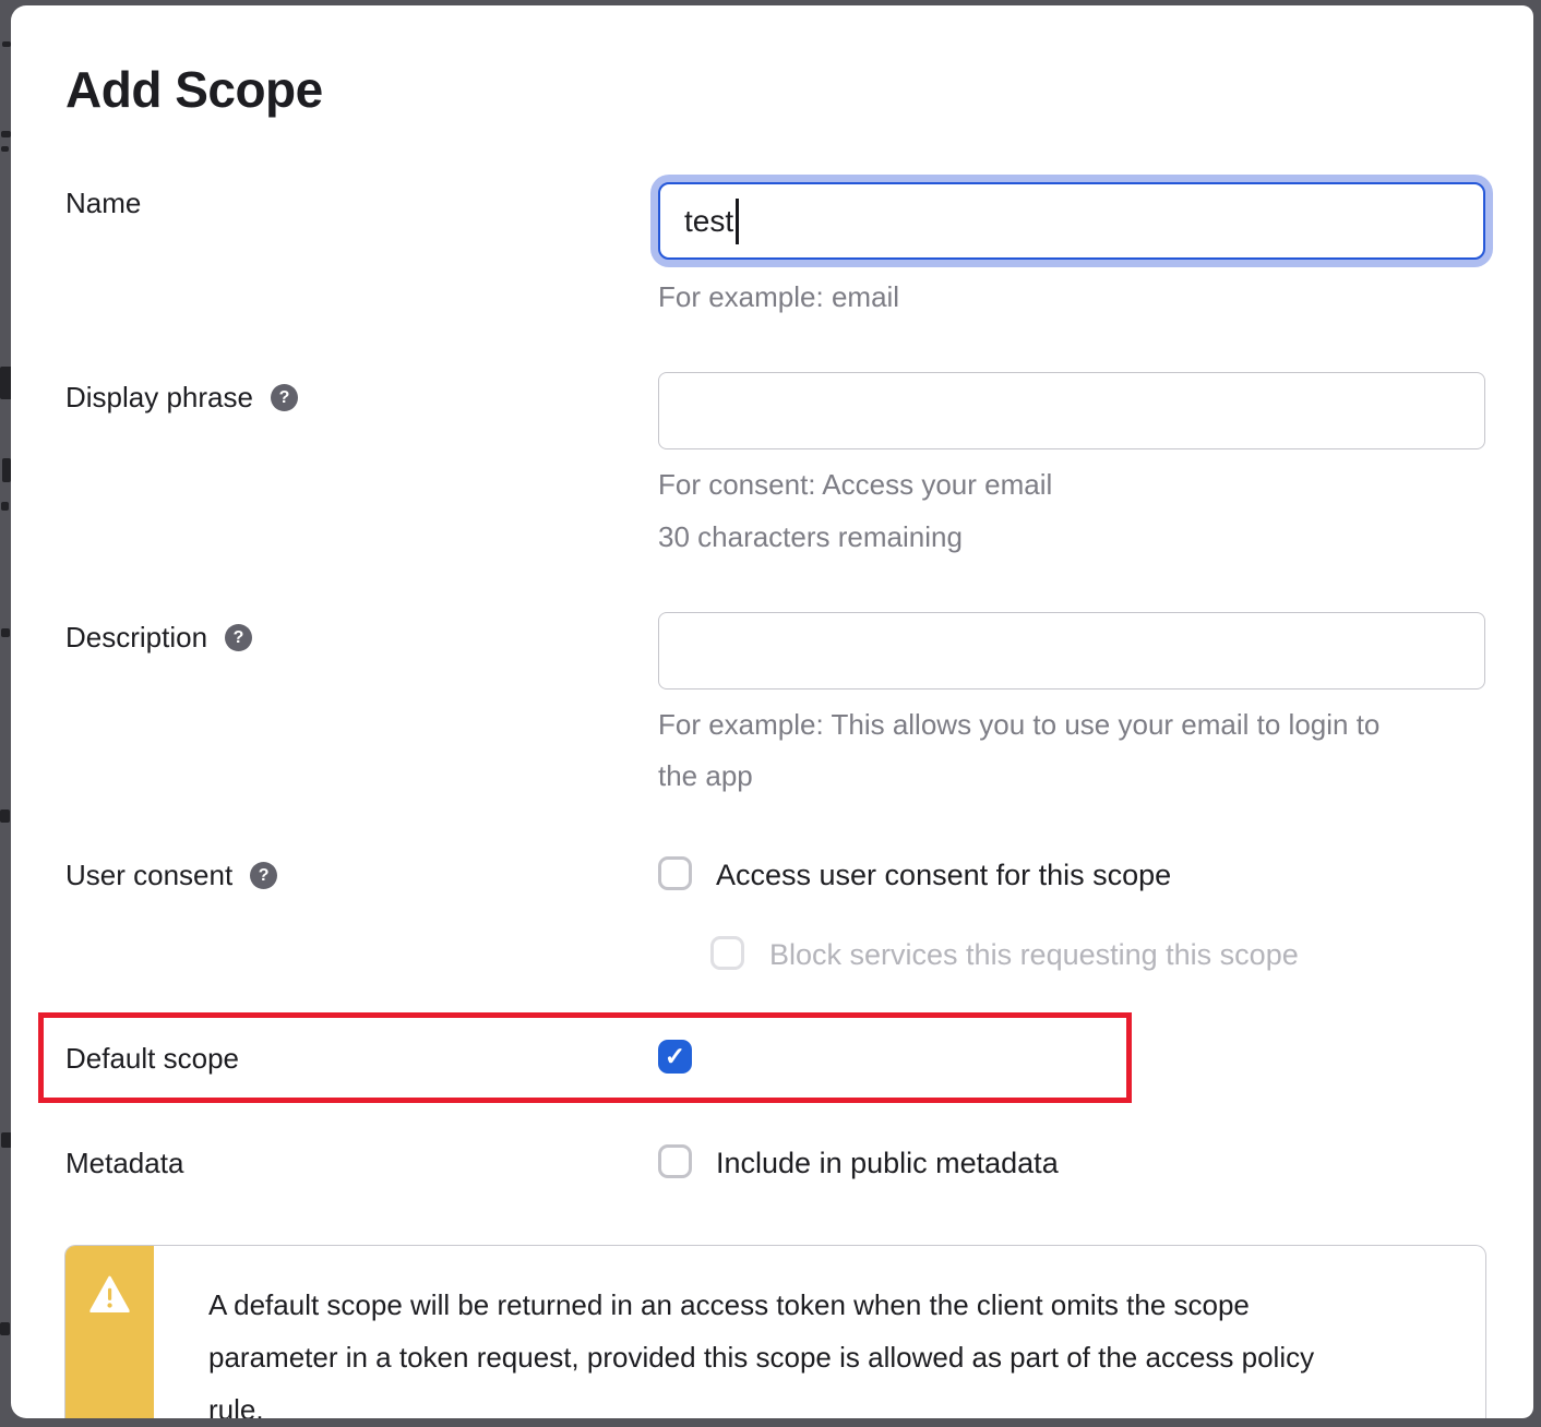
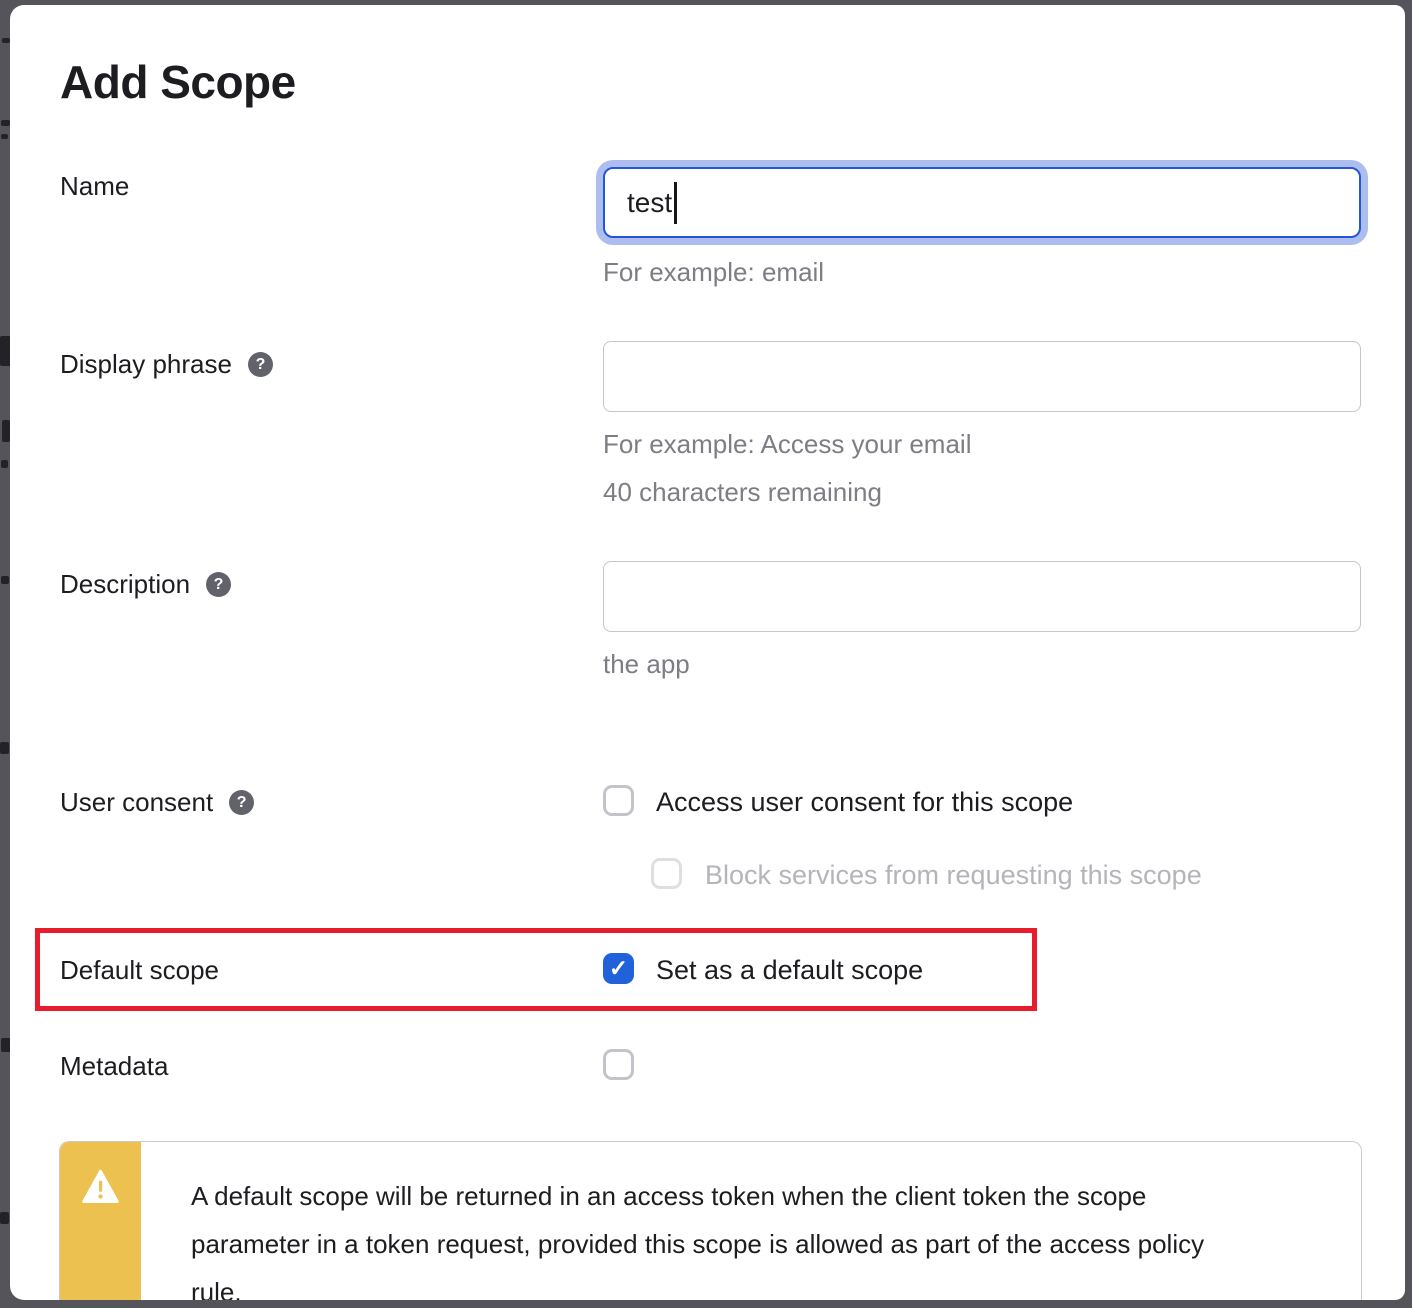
  Add Scope
  Name
  test
  For example: email
  Display phrase
  ?
- For consent: Access your email
+ For example: Access your email
- 30 characters remaining
+ 40 characters remaining
  Description
  ?
- For example: This allows you to use your email to login to
  the app
  User consent
  ?
  Access user consent for this scope
- Block services this requesting this scope
+ Block services from requesting this scope
  Default scope
  ✓
+ Set as a default scope
  Metadata
- Include in public metadata
- A default scope will be returned in an access token when the client omits the scope
+ A default scope will be returned in an access token when the client token the scope
  parameter in a token request, provided this scope is allowed as part of the access policy
  rule.
